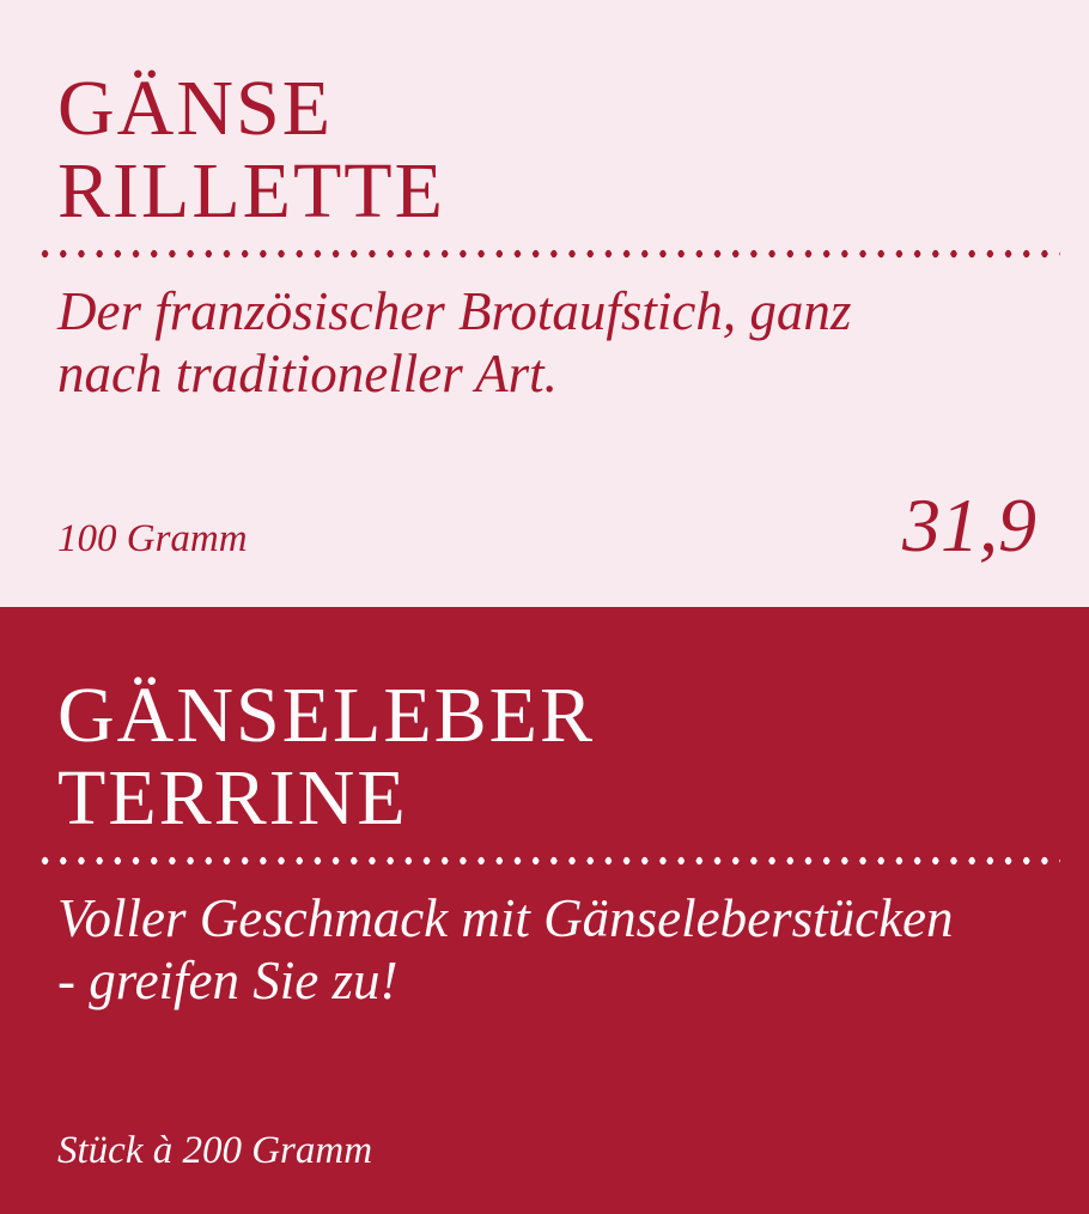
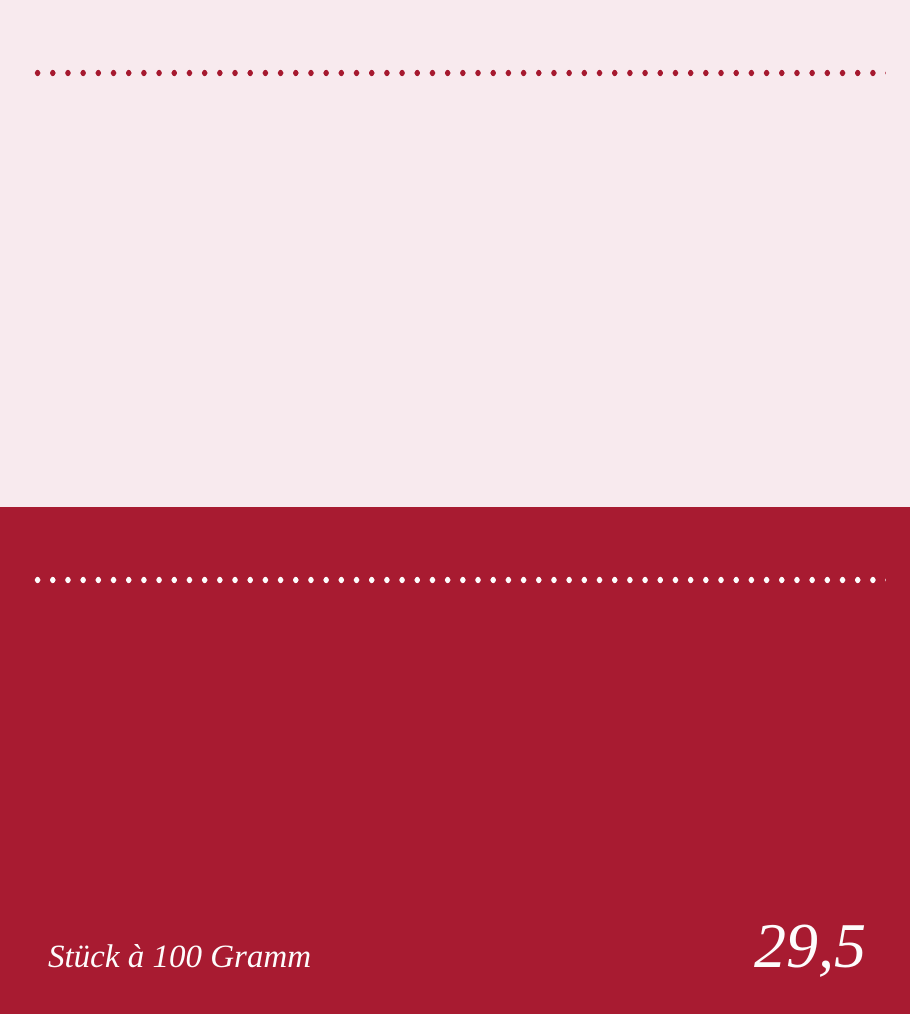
- GÄNSE
- RILLETTE
- Der französischer Brotaufstich, ganz
- nach traditioneller Art.
- 100 Gramm
- 31,9
- GÄNSELEBER
- TERRINE
- Voller Geschmack mit Gänseleberstücken
- - greifen Sie zu!
- Stück à 200 Gramm
+ Stück à 100 Gramm
+ 29,5
